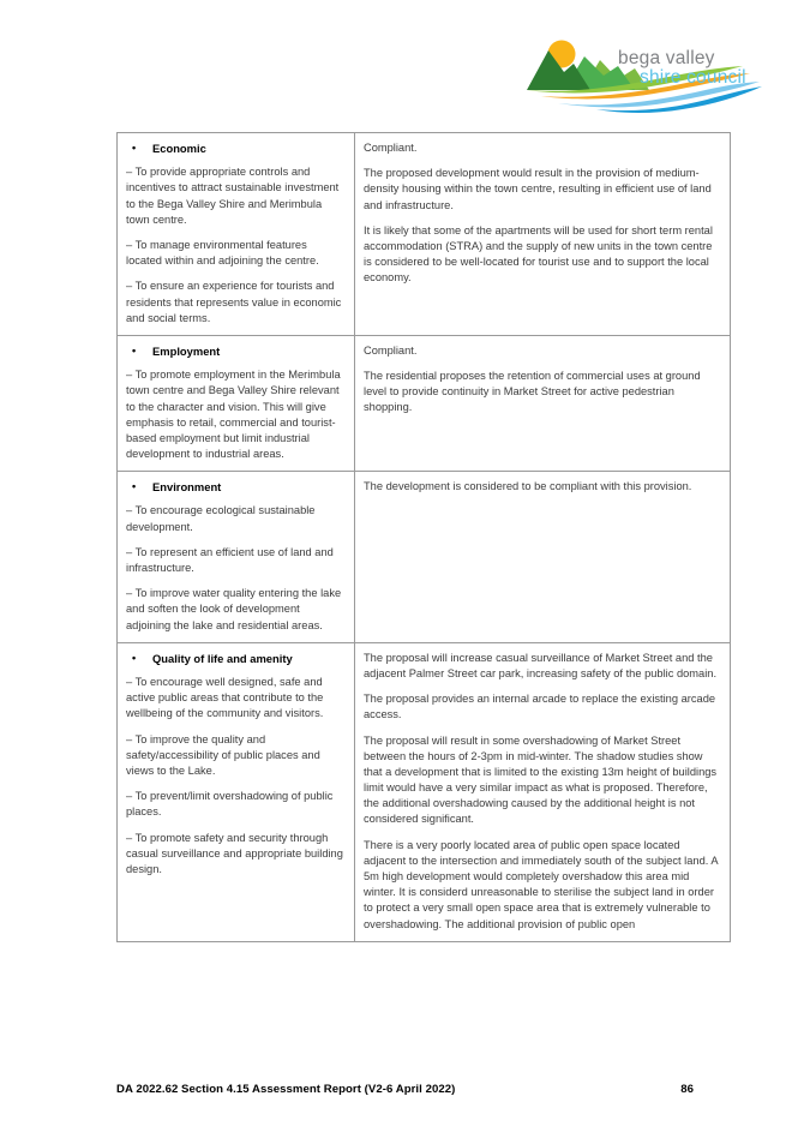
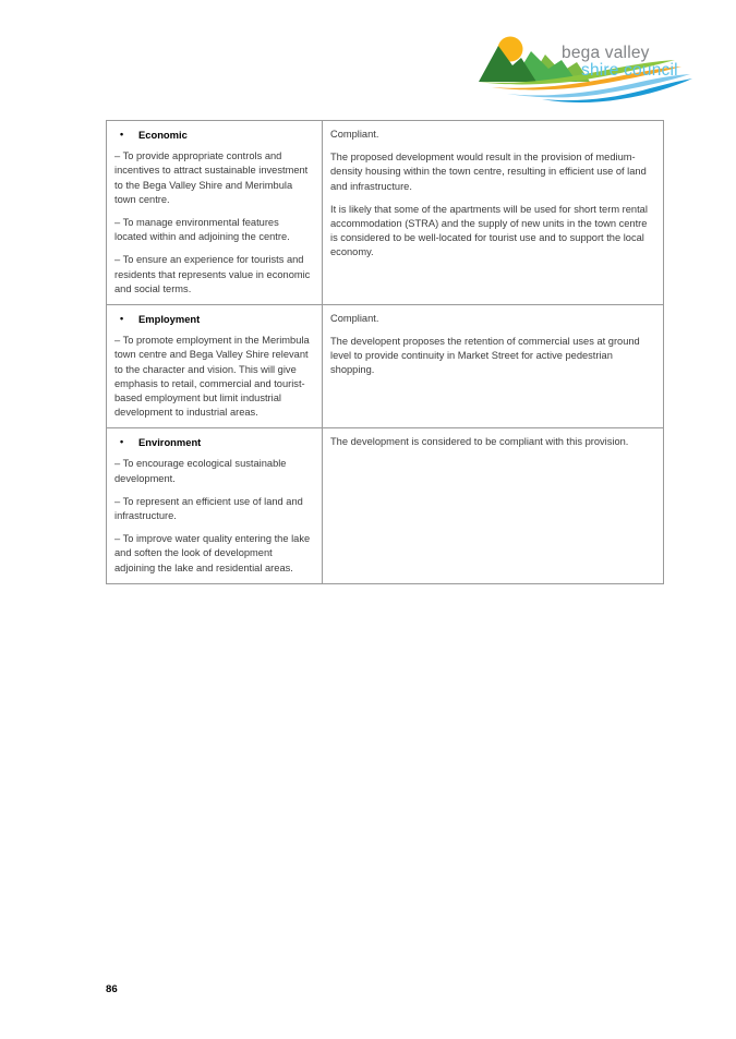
  bega valley
  shire council
  • Economic – To provide appropriate controls and incentives to attract sustainable investment to the Bega Valley Shire and Merimbula town centre. – To manage environmental features located within and adjoining the centre. – To ensure an experience for tourists and residents that represents value in economic and social terms.	Compliant. The proposed development would result in the provision of medium-density housing within the town centre, resulting in efficient use of land and infrastructure. It is likely that some of the apartments will be used for short term rental accommodation (STRA) and the supply of new units in the town centre is considered to be well-located for tourist use and to support the local economy.
- • Employment – To promote employment in the Merimbula town centre and Bega Valley Shire relevant to the character and vision. This will give emphasis to retail, commercial and tourist-based employment but limit industrial development to industrial areas.	Compliant. The residential proposes the retention of commercial uses at ground level to provide continuity in Market Street for active pedestrian shopping.
+ • Employment – To promote employment in the Merimbula town centre and Bega Valley Shire relevant to the character and vision. This will give emphasis to retail, commercial and tourist-based employment but limit industrial development to industrial areas.	Compliant. The developent proposes the retention of commercial uses at ground level to provide continuity in Market Street for active pedestrian shopping.
  • Environment – To encourage ecological sustainable development. – To represent an efficient use of land and infrastructure. – To improve water quality entering the lake and soften the look of development adjoining the lake and residential areas.	The development is considered to be compliant with this provision.
- • Quality of life and amenity – To encourage well designed, safe and active public areas that contribute to the wellbeing of the community and visitors. – To improve the quality and safety/accessibility of public places and views to the Lake. – To prevent/limit overshadowing of public places. – To promote safety and security through casual surveillance and appropriate building design.	The proposal will increase casual surveillance of Market Street and the adjacent Palmer Street car park, increasing safety of the public domain. The proposal provides an internal arcade to replace the existing arcade access. The proposal will result in some overshadowing of Market Street between the hours of 2-3pm in mid-winter. The shadow studies show that a development that is limited to the existing 13m height of buildings limit would have a very similar impact as what is proposed. Therefore, the additional overshadowing caused by the additional height is not considered significant. There is a very poorly located area of public open space located adjacent to the intersection and immediately south of the subject land. A 5m high development would completely overshadow this area mid winter. It is considerd unreasonable to sterilise the subject land in order to protect a very small open space area that is extremely vulnerable to overshadowing. The additional provision of public open
- DA 2022.62 Section 4.15 Assessment Report (V2-6 April 2022)
  86
